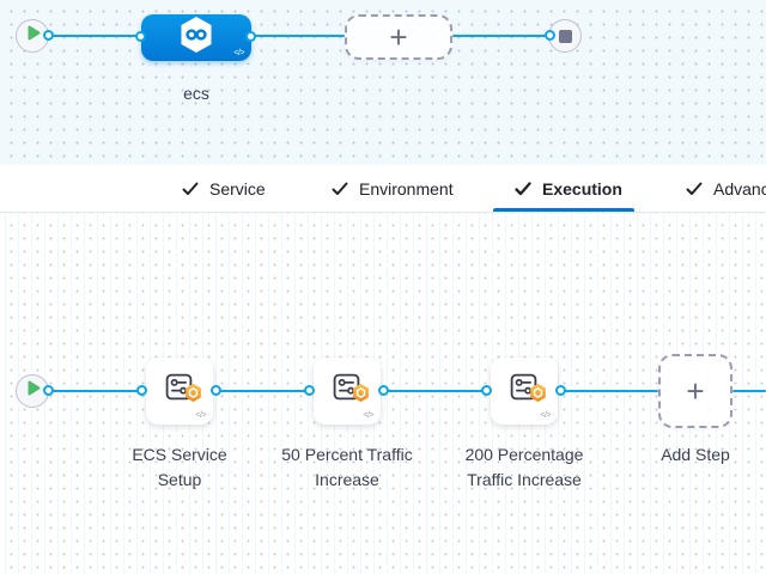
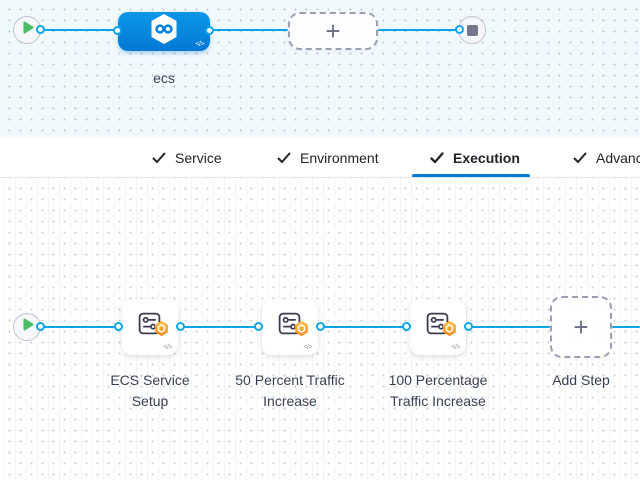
  +
  ecs
  Service
  Environment
  Execution
  Advanc
  +
  ECS Service Setup
  50 Percent Traffic Increase
- 200 Percentage Traffic Increase
+ 100 Percentage Traffic Increase
  Add Step
